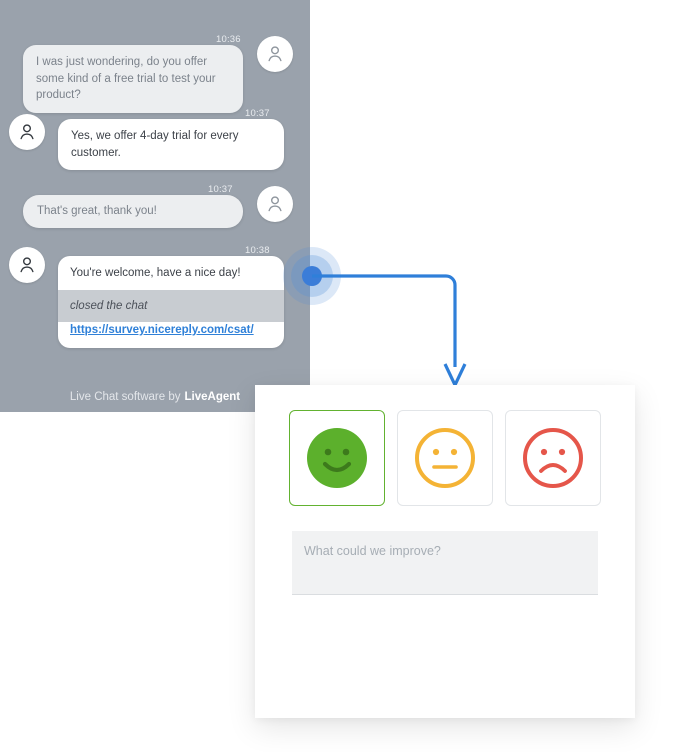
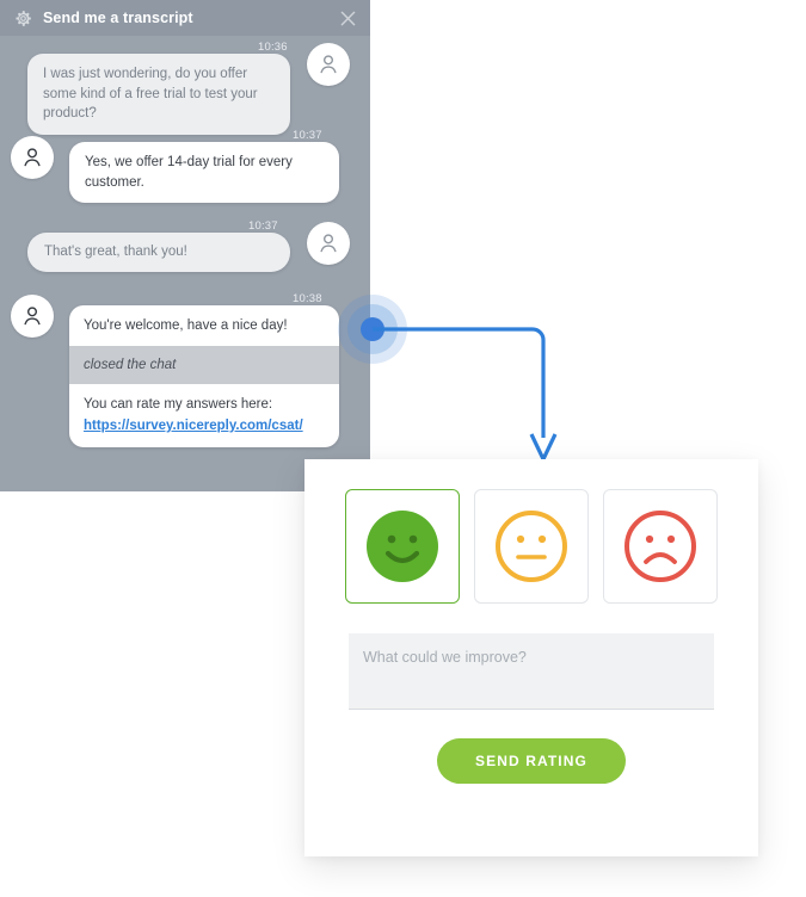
+ Send me a transcript
  10:36
  I was just wondering, do you offer some kind of a free trial to test your product?
  10:37
- Yes, we offer 4-day trial for every customer.
+ Yes, we offer 14-day trial for every customer.
  10:37
  That's great, thank you!
  10:38
  You're welcome, have a nice day!
  closed the chat
+ You can rate my answers here:
  https://survey.nicereply.com/csat/
- Live Chat software by
- LiveAgent
  What could we improve?
+ SEND RATING
